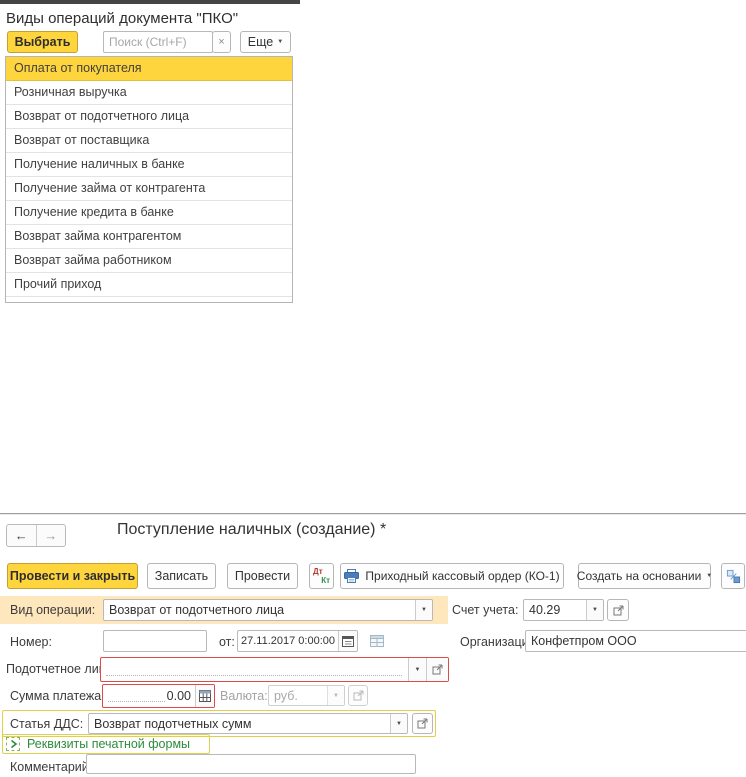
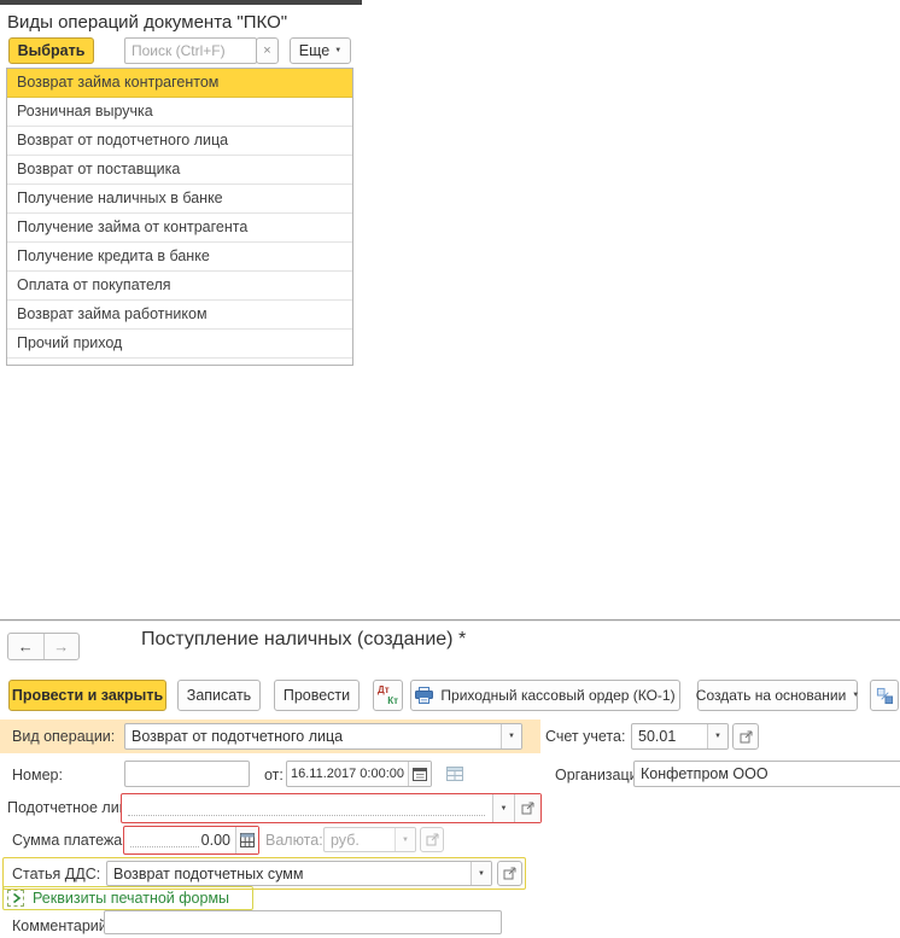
  Виды операций документа "ПКО"
  Выбрать
  Поиск (Ctrl+F)
  ×
  Еще
- Оплата от покупателя
+ Возврат займа контрагентом
  Розничная выручка
  Возврат от подотчетного лица
  Возврат от поставщика
  Получение наличных в банке
  Получение займа от контрагента
  Получение кредита в банке
- Возврат займа контрагентом
+ Оплата от покупателя
  Возврат займа работником
  Прочий приход
  ←
  →
  Поступление наличных (создание) *
  Провести и закрыть
  Записать
  Провести
  Дт
  Кт
  Приходный кассовый ордер (КО-1)
  Создать на основании
  Вид операции:
  Возврат от подотчетного лица
  Счет учета:
- 40.29
+ 50.01
  Номер:
  от:
- 27.11.2017 0:00:00
+ 16.11.2017 0:00:00
  Организац
  Конфетпром ООО
  Подотчетное ли
  Сумма платежа
  0.00
  Валюта:
  руб.
  Статья ДДС:
  Возврат подотчетных сумм
  Реквизиты печатной формы
  Комментари
